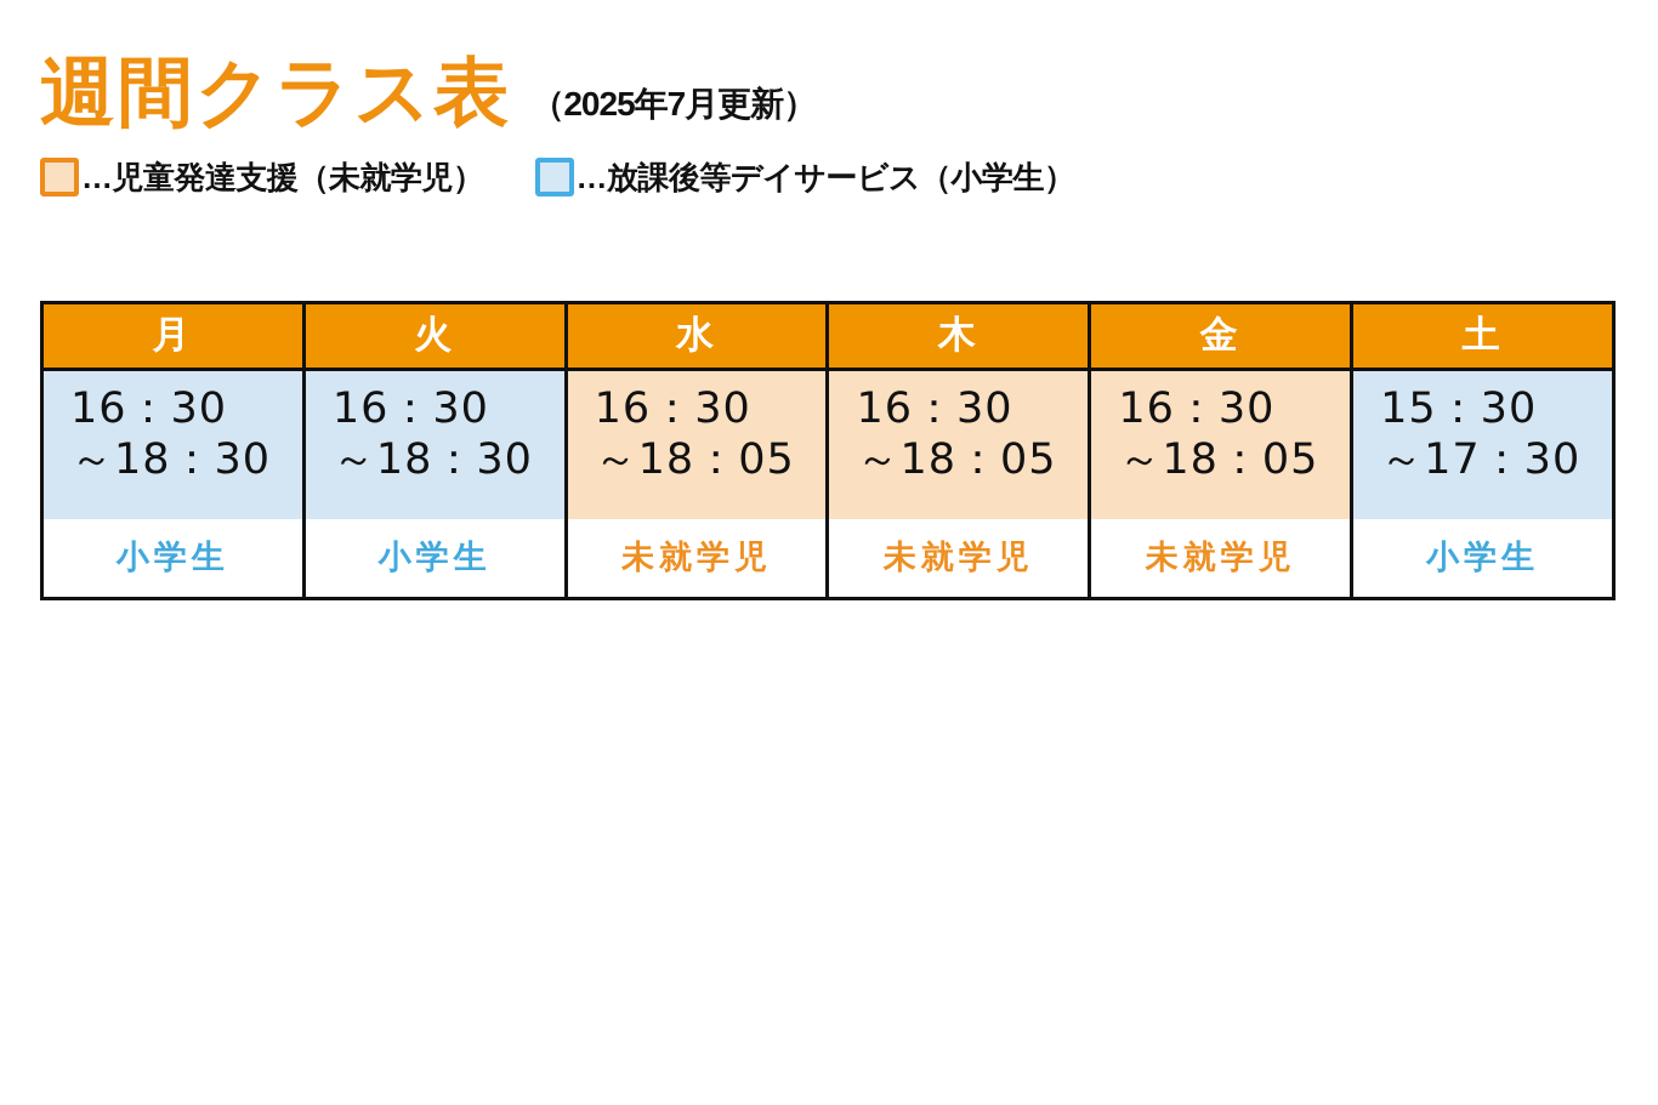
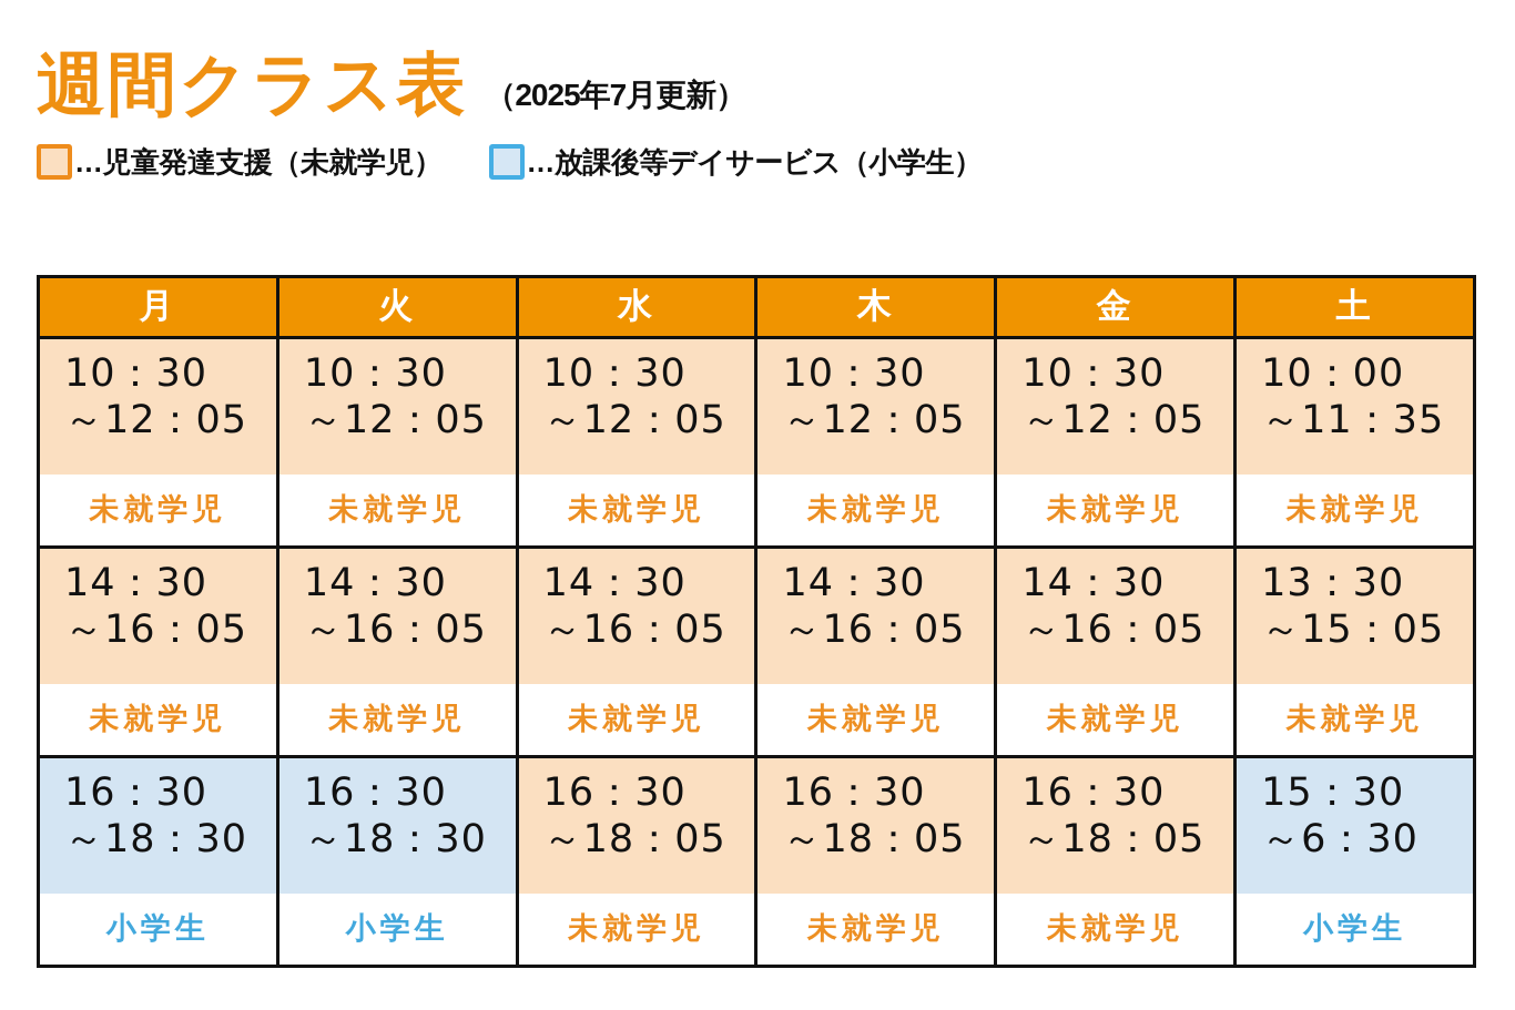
  週間クラス表
  （2025年7月更新）
  …児童発達支援（未就学児）
  …放課後等デイサービス（小学生）
  月	火	水	木	金	土
+ 10：30～12：05未就学児	10：30～12：05未就学児	10：30～12：05未就学児	10：30～12：05未就学児	10：30～12：05未就学児	10：00～11：35未就学児
+ 14：30～16：05未就学児	14：30～16：05未就学児	14：30～16：05未就学児	14：30～16：05未就学児	14：30～16：05未就学児	13：30～15：05未就学児
- 16：30～18：30小学生	16：30～18：30小学生	16：30～18：05未就学児	16：30～18：05未就学児	16：30～18：05未就学児	15：30～17：30小学生
+ 16：30～18：30小学生	16：30～18：30小学生	16：30～18：05未就学児	16：30～18：05未就学児	16：30～18：05未就学児	15：30～6：30小学生
